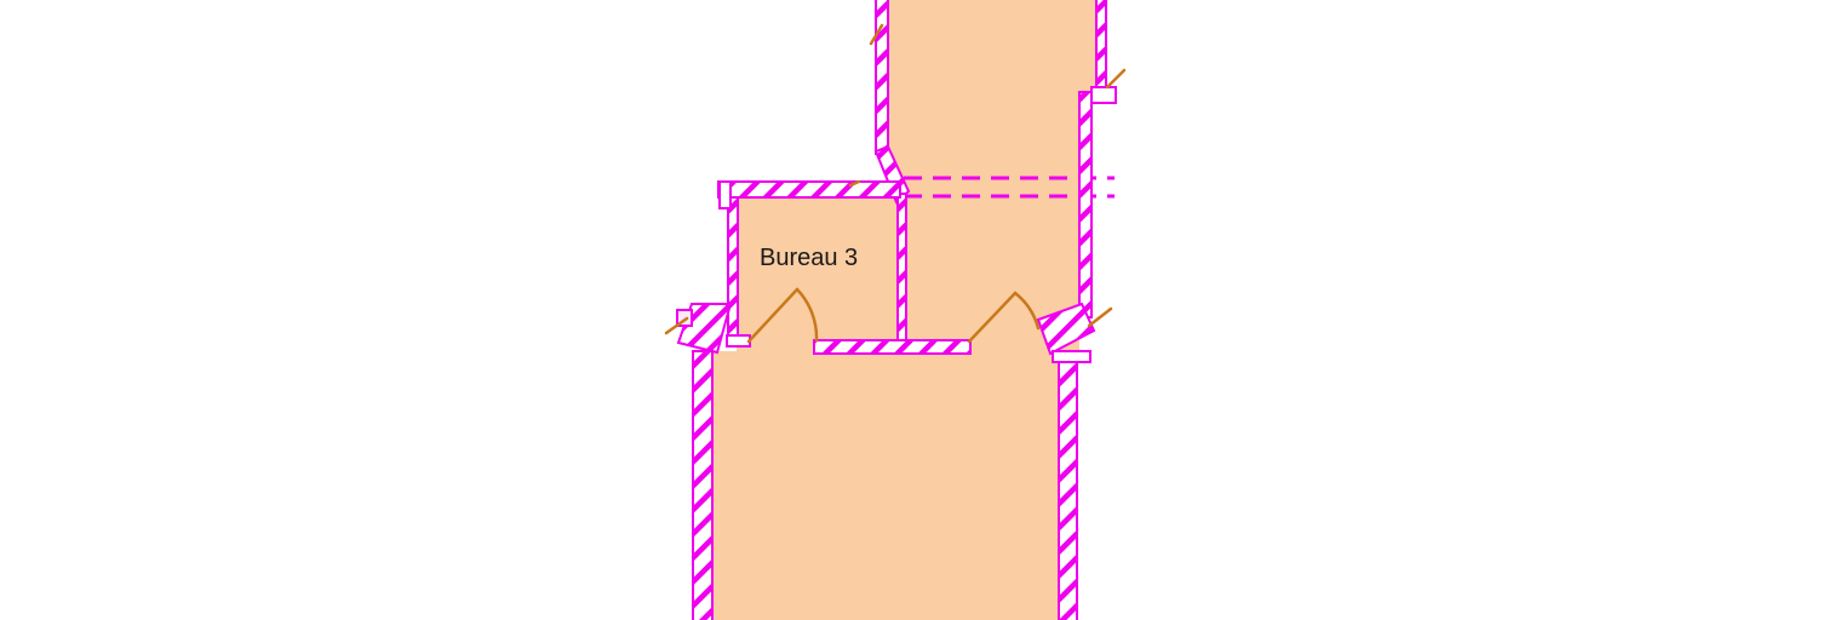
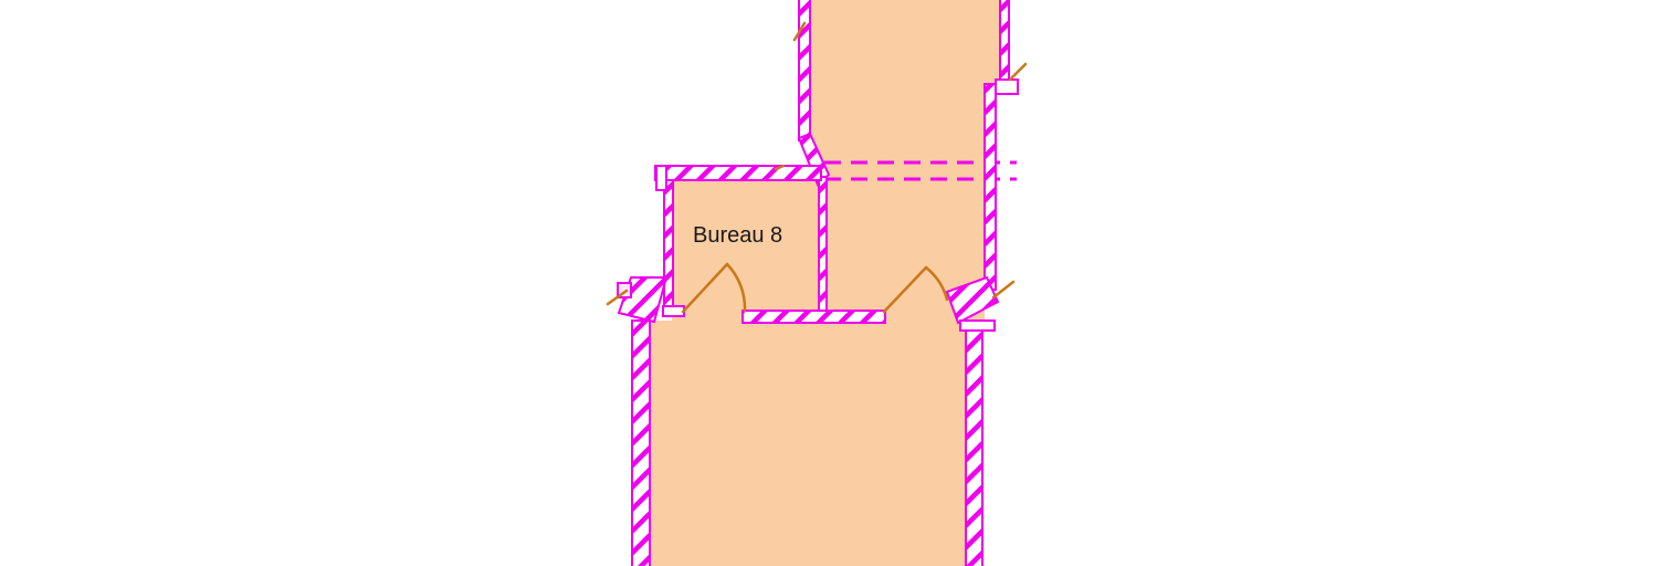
- Bureau 3
+ Bureau 8
